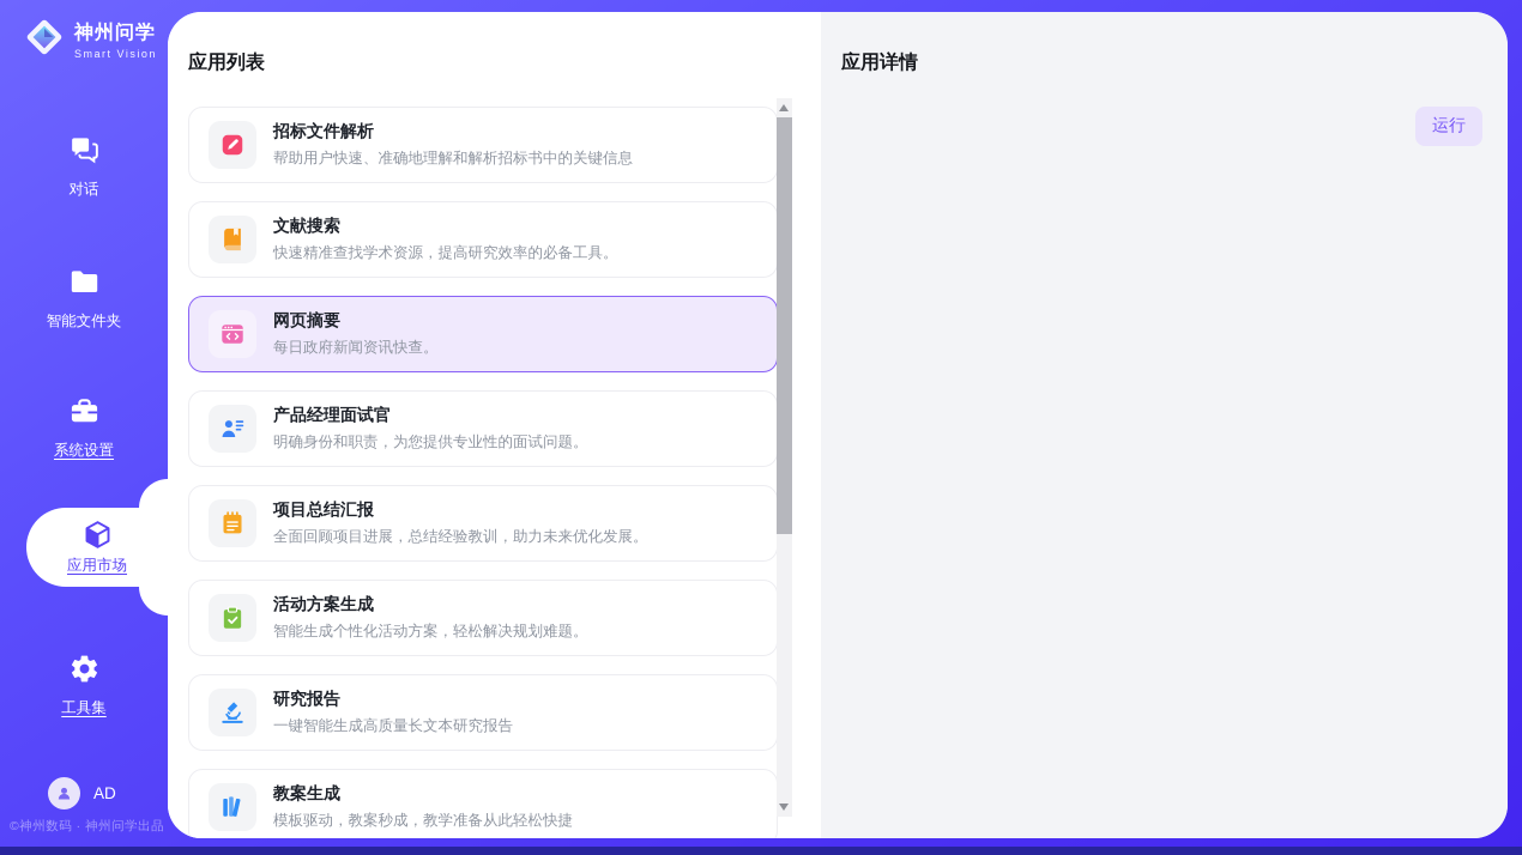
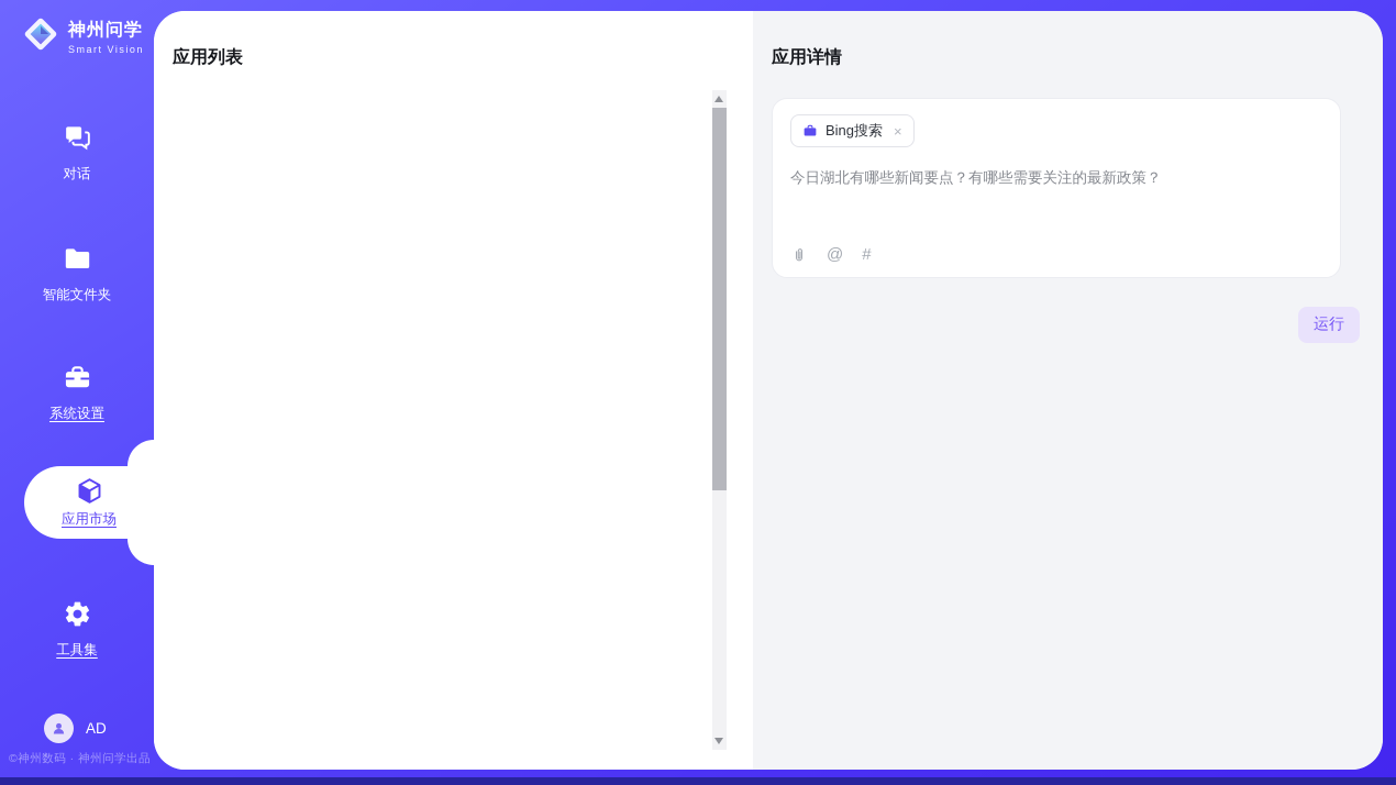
  神州问学
  Smart Vision
  对话
  智能文件夹
  系统设置
  应用市场
  工具集
  AD
  ©神州数码 · 神州问学出品
  应用列表
- 招标文件解析
- 帮助用户快速、准确地理解和解析招标书中的关键信息
- 文献搜索
- 快速精准查找学术资源，提高研究效率的必备工具。
- 网页摘要
- 每日政府新闻资讯快查。
- 产品经理面试官
- 明确身份和职责，为您提供专业性的面试问题。
- 项目总结汇报
- 全面回顾项目进展，总结经验教训，助力未来优化发展。
- 活动方案生成
- 智能生成个性化活动方案，轻松解决规划难题。
- 研究报告
- 一键智能生成高质量长文本研究报告
- 教案生成
- 模板驱动，教案秒成，教学准备从此轻松快捷
  应用详情
+ Bing搜索
+ ×
+ 今日湖北有哪些新闻要点？有哪些需要关注的最新政策？
+ @
+ #
  运行
